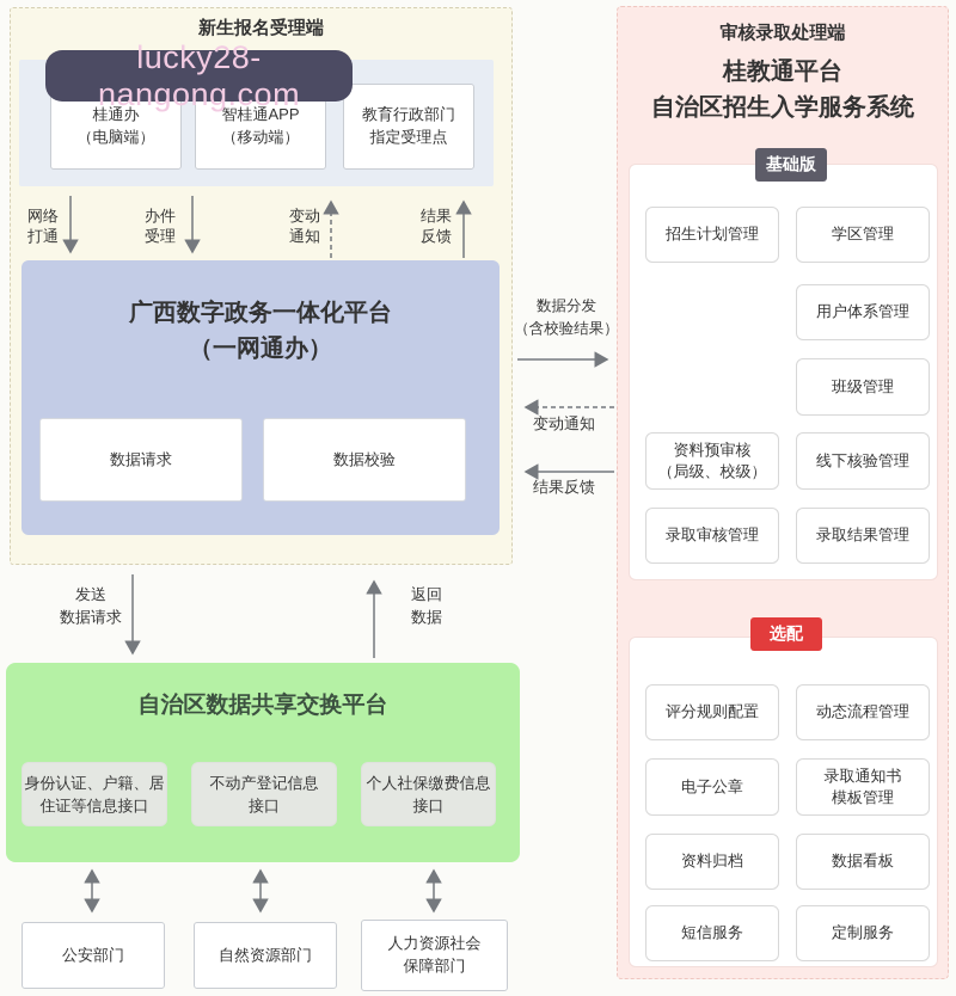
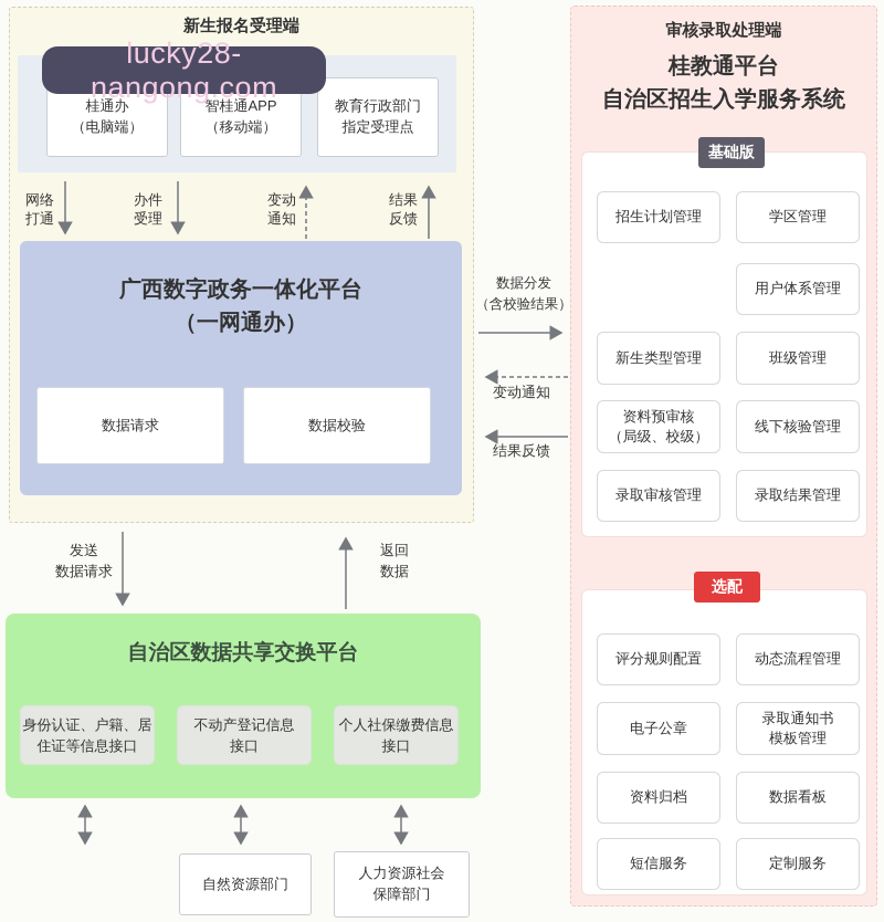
  新生报名受理端
  桂通办
  （电脑端）
  智桂通APP
  （移动端）
  教育行政部门
  指定受理点
  网络
  打通
  办件
  受理
  变动
  通知
  结果
  反馈
  广西数字政务一体化平台
  （一网通办）
  数据请求
  数据校验
  数据分发
  （含校验结果）
  变动通知
  结果反馈
  发送
  数据请求
  返回
  数据
  自治区数据共享交换平台
  身份认证、户籍、居
  住证等信息接口
  不动产登记信息
  接口
  个人社保缴费信息
  接口
- 公安部门
  自然资源部门
  人力资源社会
  保障部门
  审核录取处理端
  桂教通平台
  自治区招生入学服务系统
  基础版
  招生计划管理
  学区管理
  用户体系管理
+ 新生类型管理
  班级管理
  资料预审核
  （局级、校级）
  线下核验管理
  录取审核管理
  录取结果管理
  选配
  评分规则配置
  动态流程管理
  电子公章
  录取通知书
  模板管理
  资料归档
  数据看板
  短信服务
  定制服务
  lucky28-nangong.com
